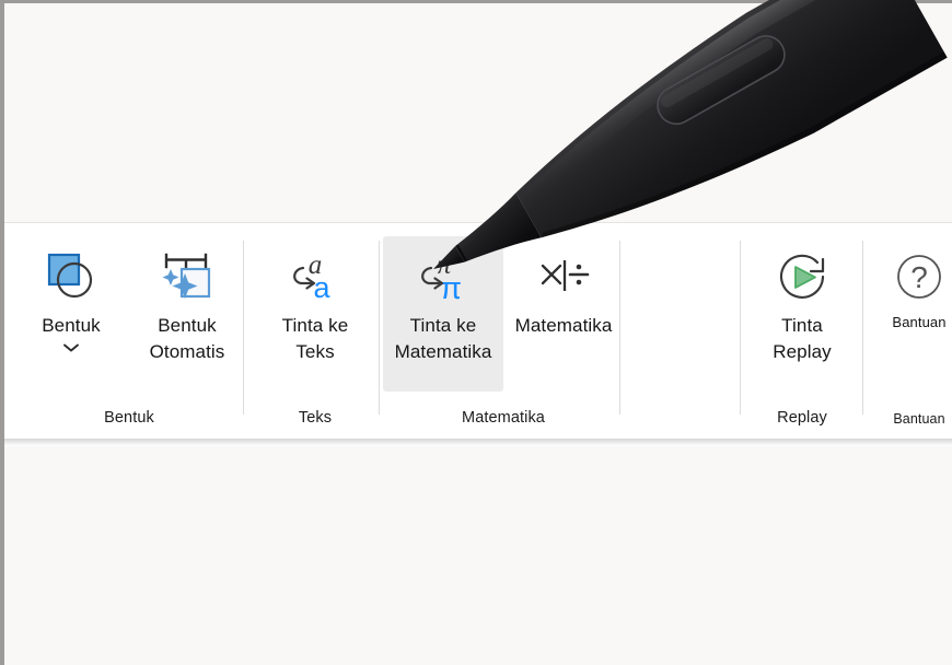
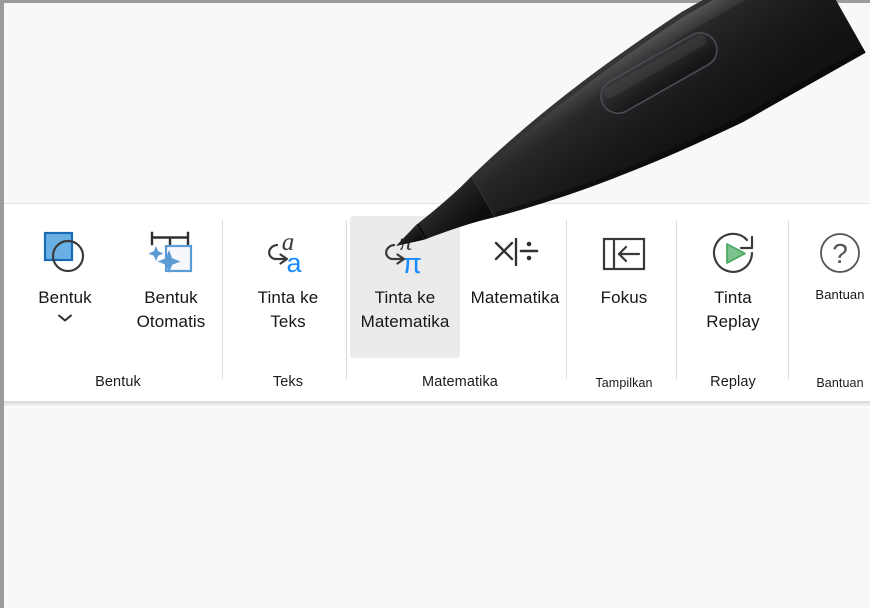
  Bentuk
  Bentuk
  Otomatis
  Bentuk
  a
  a
  Tinta ke
  Teks
  Teks
  π
  Tinta ke
  Matematika
  Matematika
  Matematika
+ Fokus
+ Tampilkan
  Tinta
  Replay
  Replay
  ?
  Bantuan
  Bantuan
